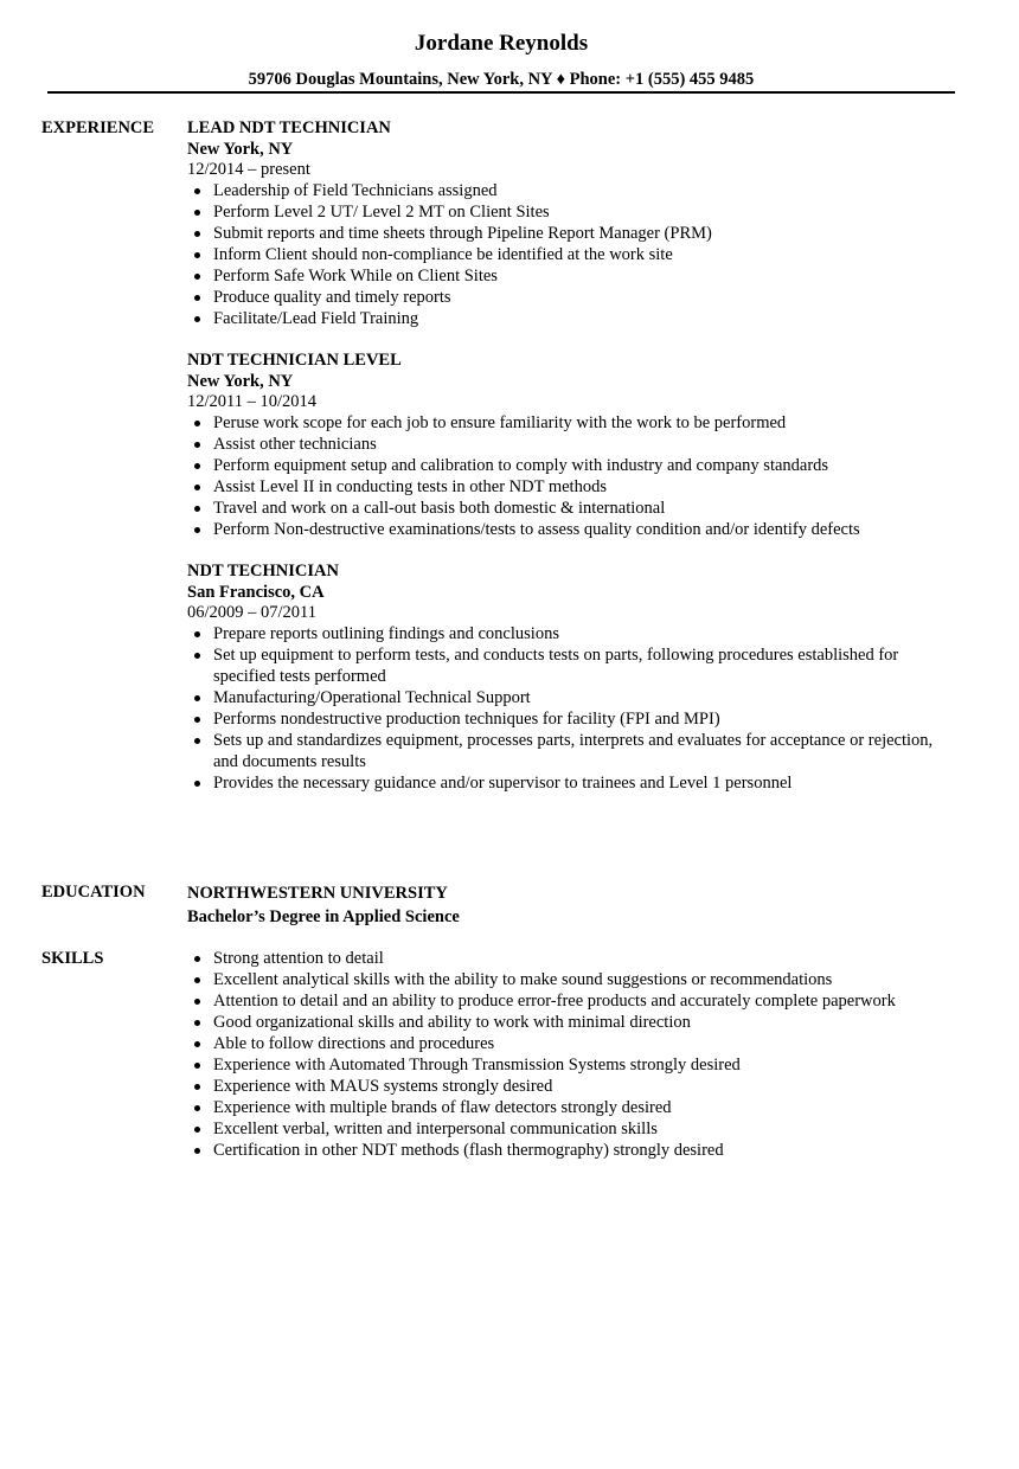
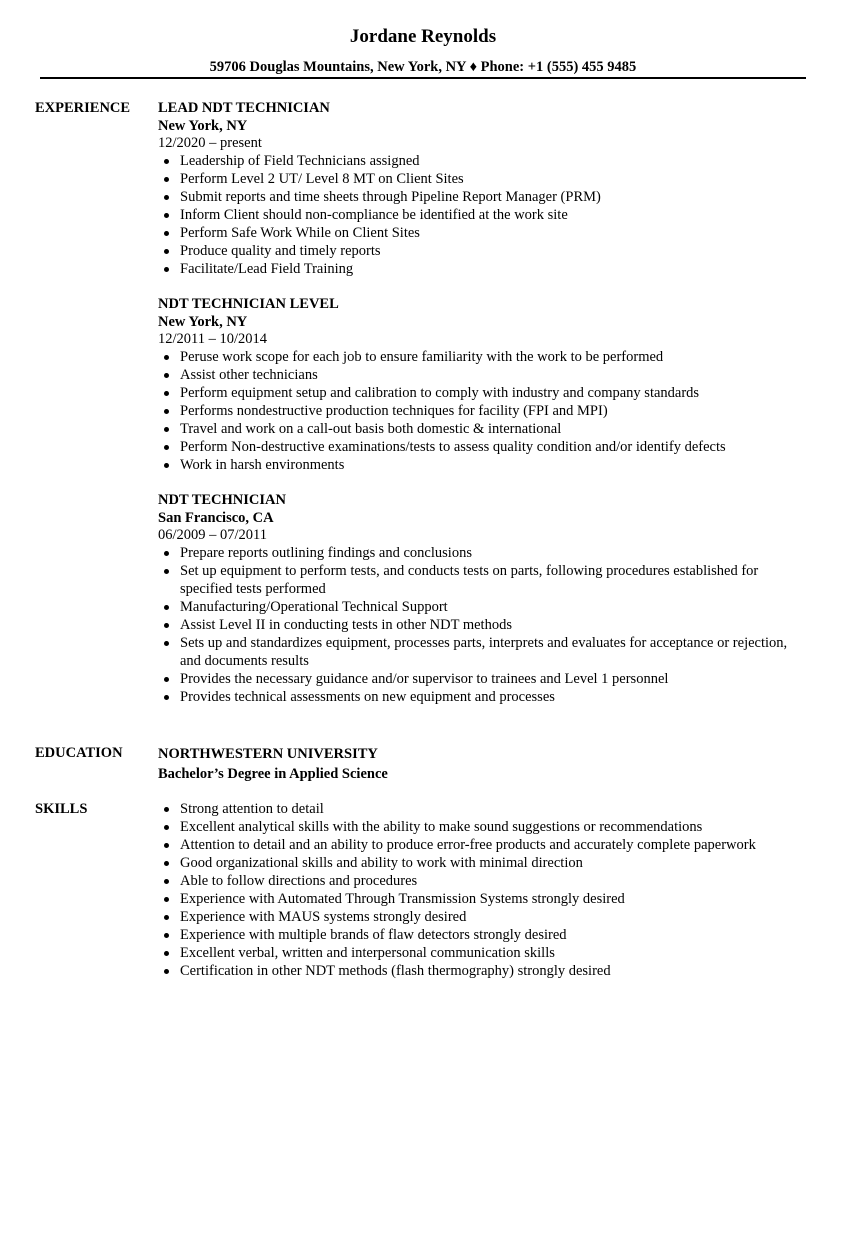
  Jordane Reynolds
  59706 Douglas Mountains, New York, NY ♦ Phone: +1 (555) 455 9485
  EXPERIENCE
  LEAD NDT TECHNICIAN
  New York, NY
- 12/2014 – present
+ 12/2020 – present
  Leadership of Field Technicians assigned
- Perform Level 2 UT/ Level 2 MT on Client Sites
+ Perform Level 2 UT/ Level 8 MT on Client Sites
  Submit reports and time sheets through Pipeline Report Manager (PRM)
  Inform Client should non-compliance be identified at the work site
  Perform Safe Work While on Client Sites
  Produce quality and timely reports
  Facilitate/Lead Field Training
  NDT TECHNICIAN LEVEL
  New York, NY
  12/2011 – 10/2014
  Peruse work scope for each job to ensure familiarity with the work to be performed
  Assist other technicians
  Perform equipment setup and calibration to comply with industry and company standards
- Assist Level II in conducting tests in other NDT methods
+ Performs nondestructive production techniques for facility (FPI and MPI)
  Travel and work on a call-out basis both domestic & international
  Perform Non-destructive examinations/tests to assess quality condition and/or identify defects
+ Work in harsh environments
  NDT TECHNICIAN
  San Francisco, CA
  06/2009 – 07/2011
  Prepare reports outlining findings and conclusions
  Set up equipment to perform tests, and conducts tests on parts, following procedures established for specified tests performed
  Manufacturing/Operational Technical Support
- Performs nondestructive production techniques for facility (FPI and MPI)
+ Assist Level II in conducting tests in other NDT methods
  Sets up and standardizes equipment, processes parts, interprets and evaluates for acceptance or rejection, and documents results
  Provides the necessary guidance and/or supervisor to trainees and Level 1 personnel
+ Provides technical assessments on new equipment and processes
  EDUCATION
  NORTHWESTERN UNIVERSITY
  Bachelor’s Degree in Applied Science
  SKILLS
  Strong attention to detail
  Excellent analytical skills with the ability to make sound suggestions or recommendations
  Attention to detail and an ability to produce error-free products and accurately complete paperwork
  Good organizational skills and ability to work with minimal direction
  Able to follow directions and procedures
  Experience with Automated Through Transmission Systems strongly desired
  Experience with MAUS systems strongly desired
  Experience with multiple brands of flaw detectors strongly desired
  Excellent verbal, written and interpersonal communication skills
  Certification in other NDT methods (flash thermography) strongly desired
